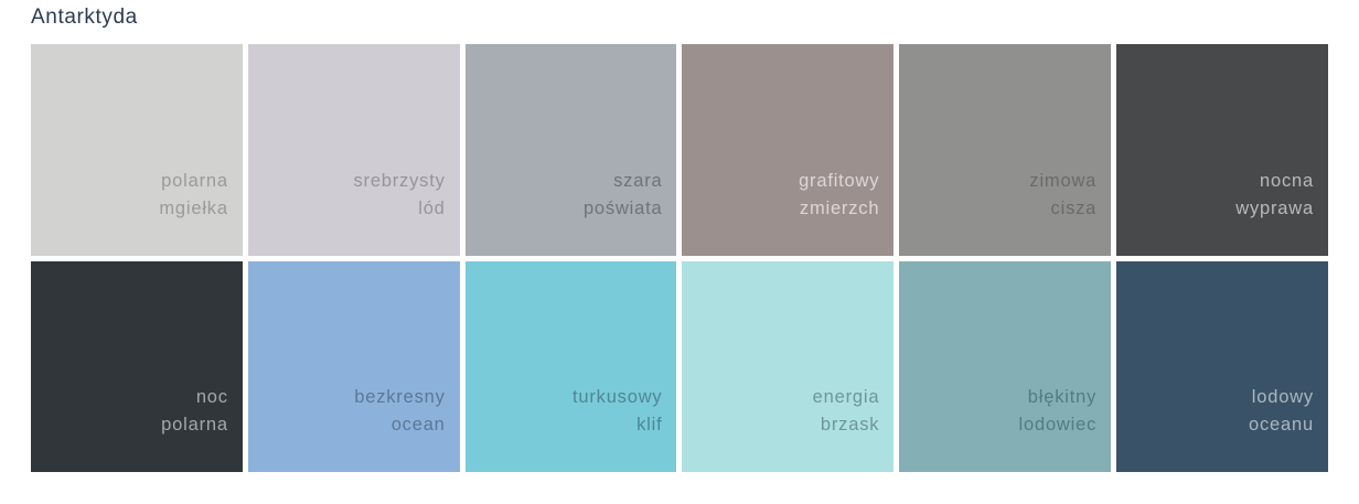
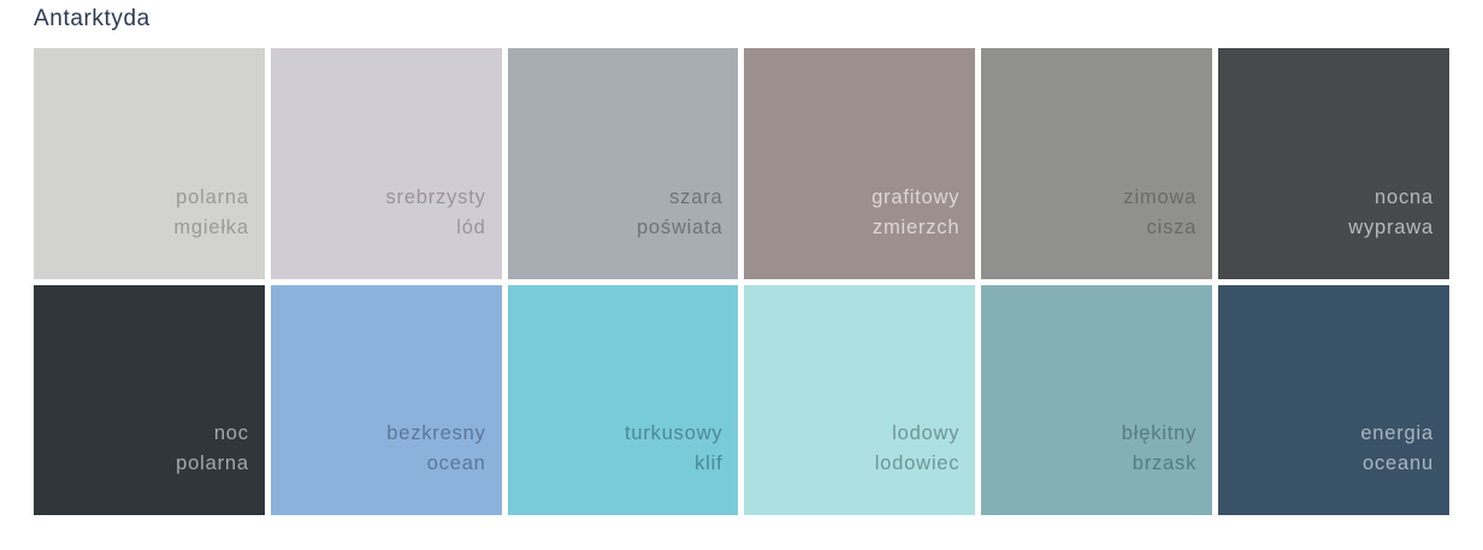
  Antarktyda
  polarna
  mgiełka
  srebrzysty
  lód
  szara
  poświata
  grafitowy
  zmierzch
  zimowa
  cisza
  nocna
  wyprawa
  noc
  polarna
  bezkresny
  ocean
  turkusowy
  klif
- energia
+ lodowy
- brzask
+ lodowiec
  błękitny
- lodowiec
+ brzask
- lodowy
+ energia
  oceanu
